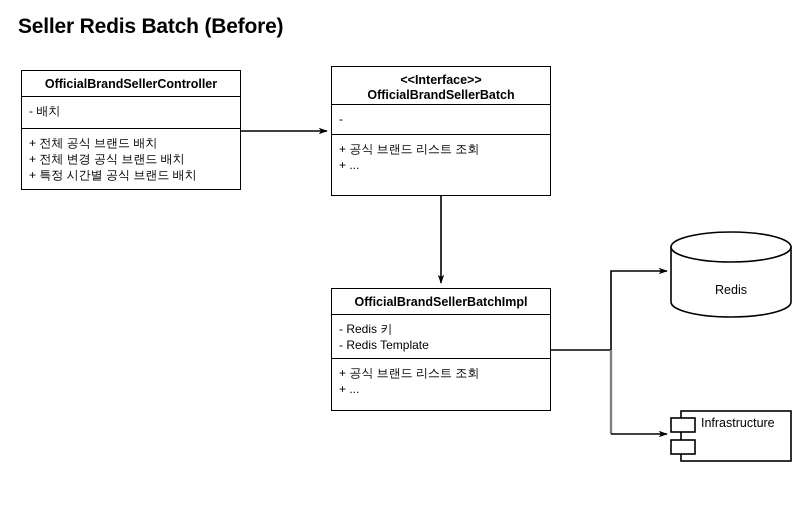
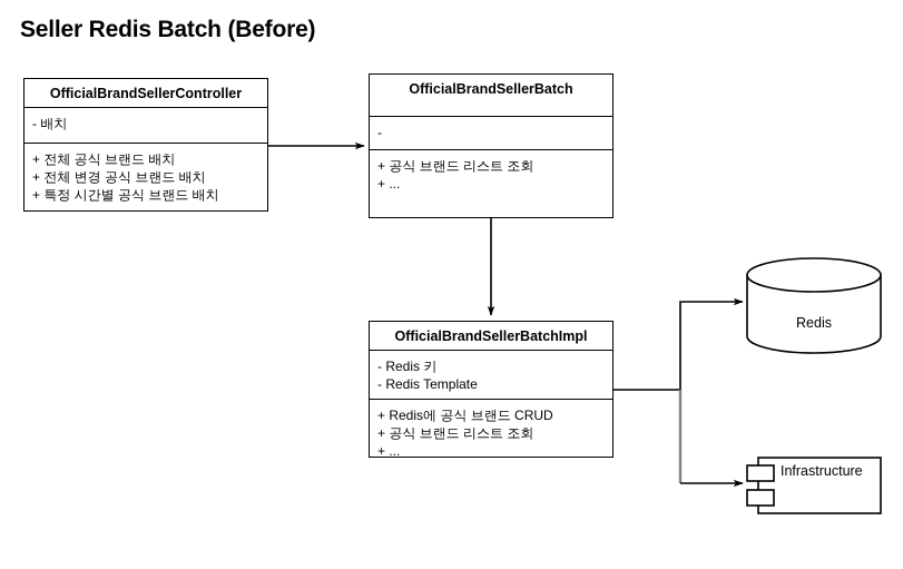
  Seller Redis Batch (Before)
  OfficialBrandSellerController
  - 배치
  + 전체 공식 브랜드 배치
  + 전체 변경 공식 브랜드 배치
  + 특정 시간별 공식 브랜드 배치
- <<Interface>>
  OfficialBrandSellerBatch
  -
  + 공식 브랜드 리스트 조회
  + ...
  OfficialBrandSellerBatchImpl
  - Redis 키
  - Redis Template
+ + Redis에 공식 브랜드 CRUD
  + 공식 브랜드 리스트 조회
  + ...
  Redis
  Infrastructure
